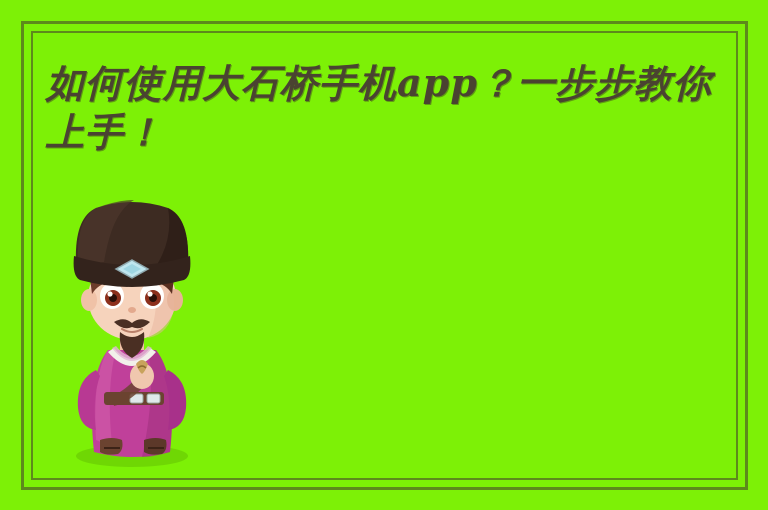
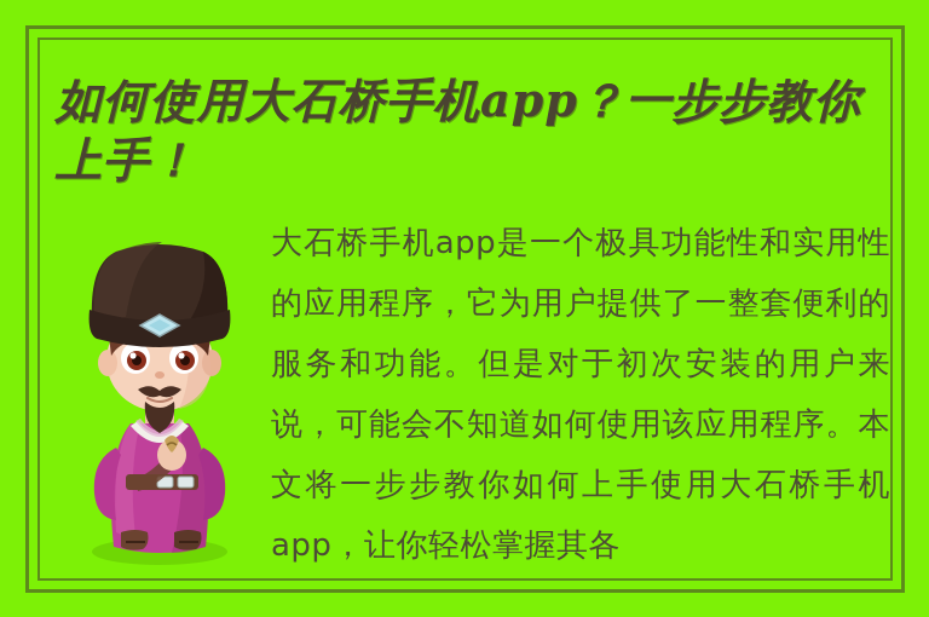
  如何使用大石桥手机app？一步步教你上手！
+ 大石桥手机app是一个极具功能性和实用性的应用程序，它为用户提供了一整套便利的服务和功能。但是对于初次安装的用户来说，可能会不知道如何使用该应用程序。本文将一步步教你如何上手使用大石桥手机app，让你轻松掌握其各
